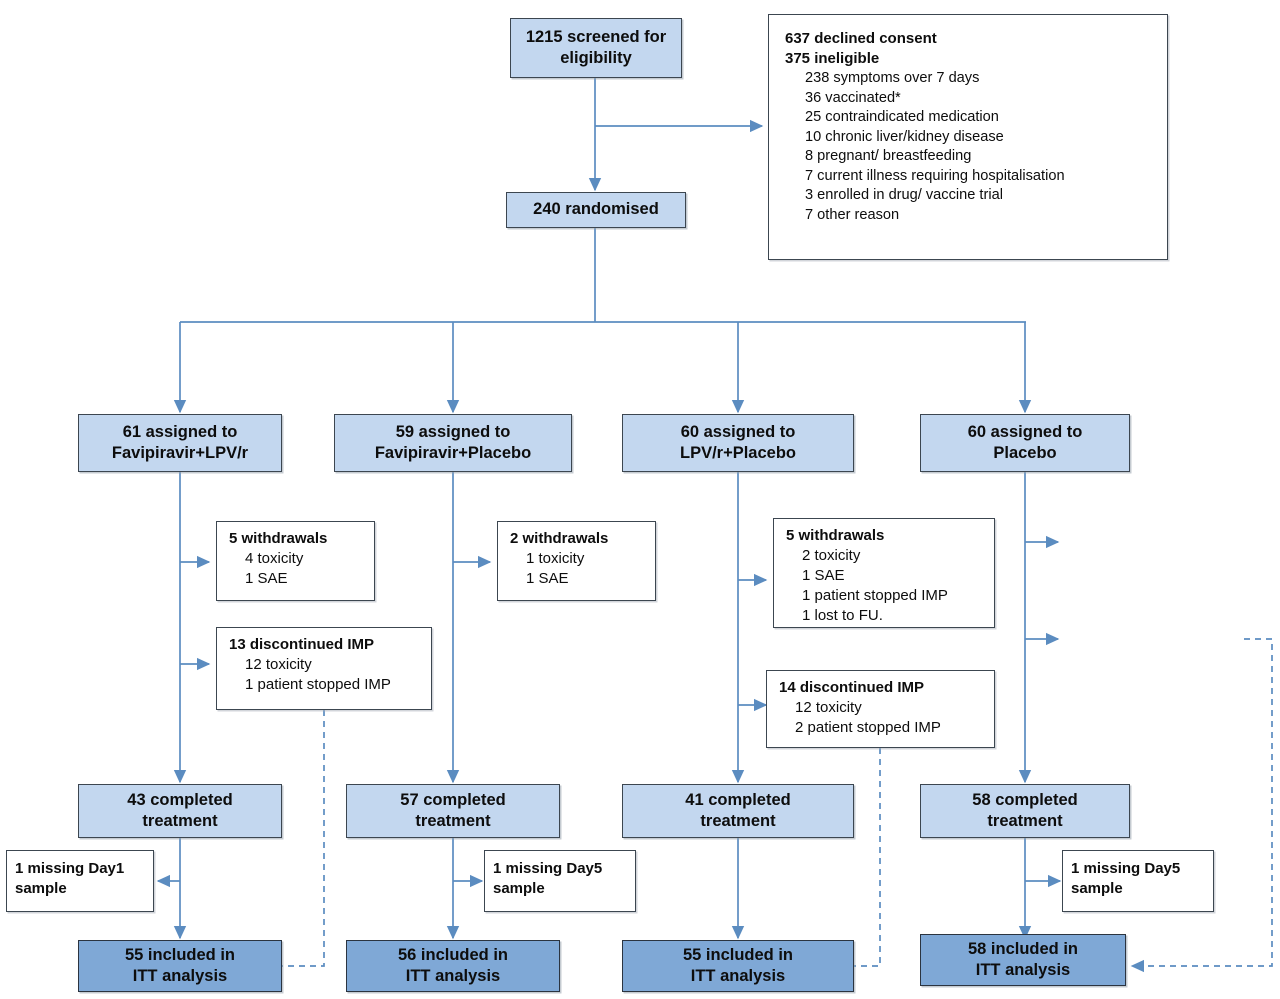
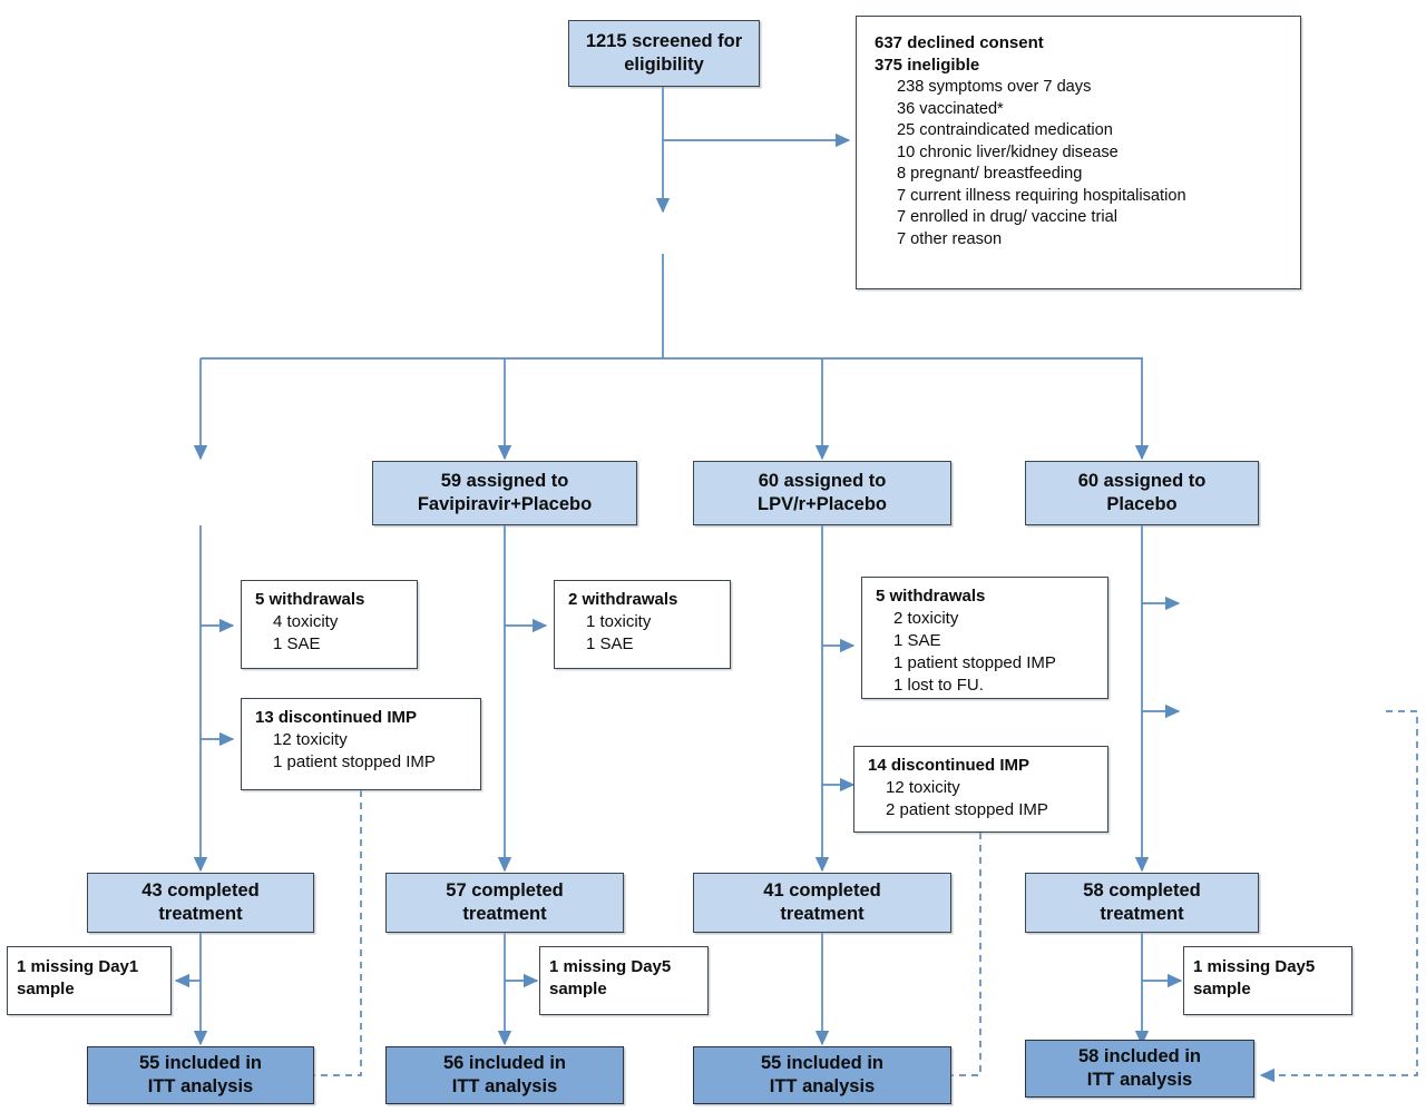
  1215 screened for
  eligibility
  637 declined consent
  375 ineligible
  238 symptoms over 7 days
  36 vaccinated*
  25 contraindicated medication
  10 chronic liver/kidney disease
  8 pregnant/ breastfeeding
  7 current illness requiring hospitalisation
- 3 enrolled in drug/ vaccine trial
+ 7 enrolled in drug/ vaccine trial
  7 other reason
- 240 randomised
- 61 assigned to
- Favipiravir+LPV/r
  5 withdrawals
  4 toxicity
  1 SAE
  13 discontinued IMP
  12 toxicity
  1 patient stopped IMP
  43 completed
  treatment
  1 missing Day1
  sample
  55 included in
  ITT analysis
  59 assigned to
  Favipiravir+Placebo
  2 withdrawals
  1 toxicity
  1 SAE
  57 completed
  treatment
  1 missing Day5
  sample
  56 included in
  ITT analysis
  60 assigned to
  LPV/r+Placebo
  5 withdrawals
  2 toxicity
  1 SAE
  1 patient stopped IMP
  1 lost to FU.
  14 discontinued IMP
  12 toxicity
  2 patient stopped IMP
  41 completed
  treatment
  55 included in
  ITT analysis
  60 assigned to
  Placebo
  58 completed
  treatment
  1 missing Day5
  sample
  58 included in
  ITT analysis
